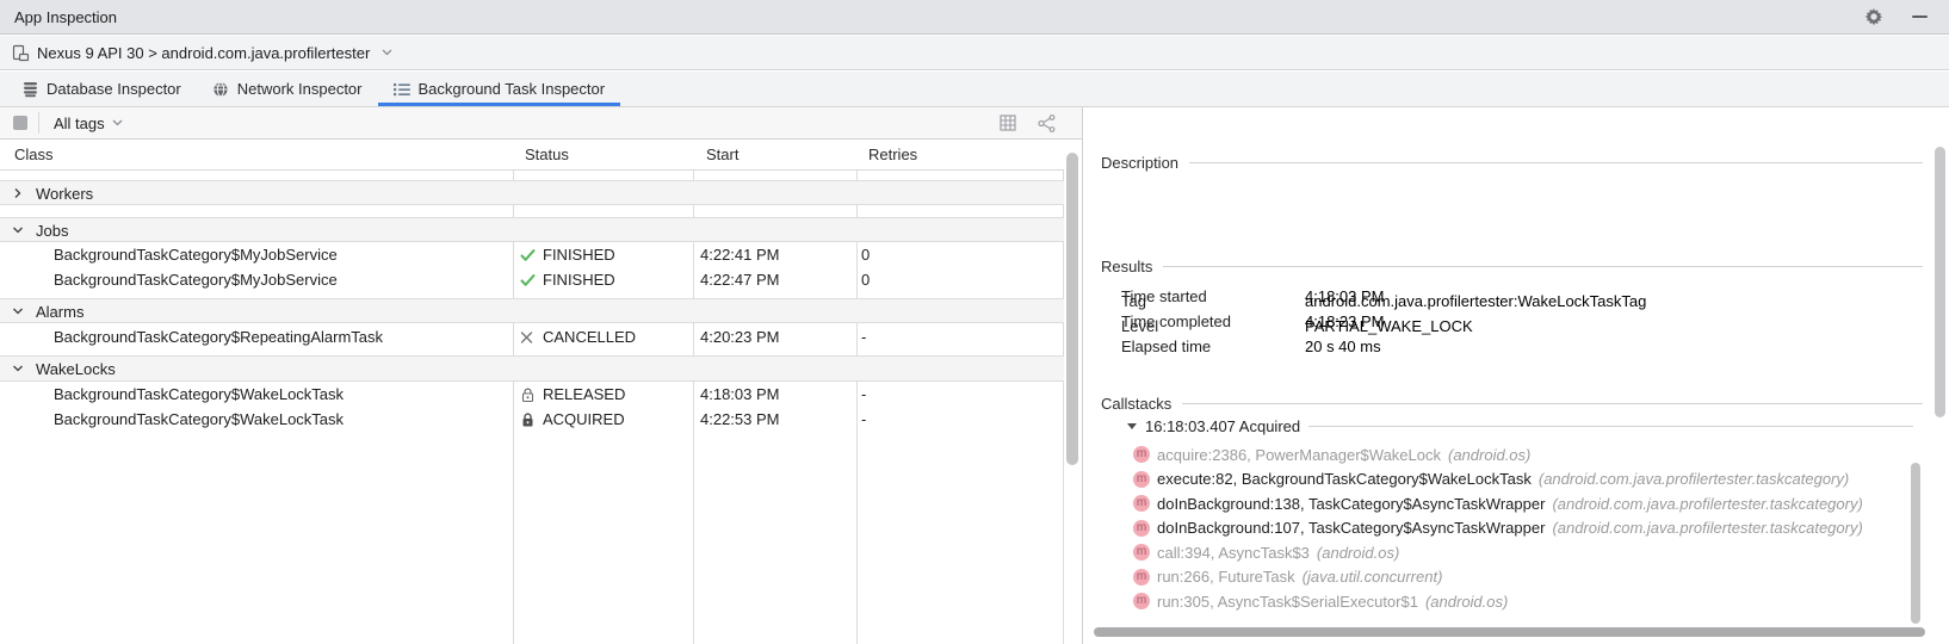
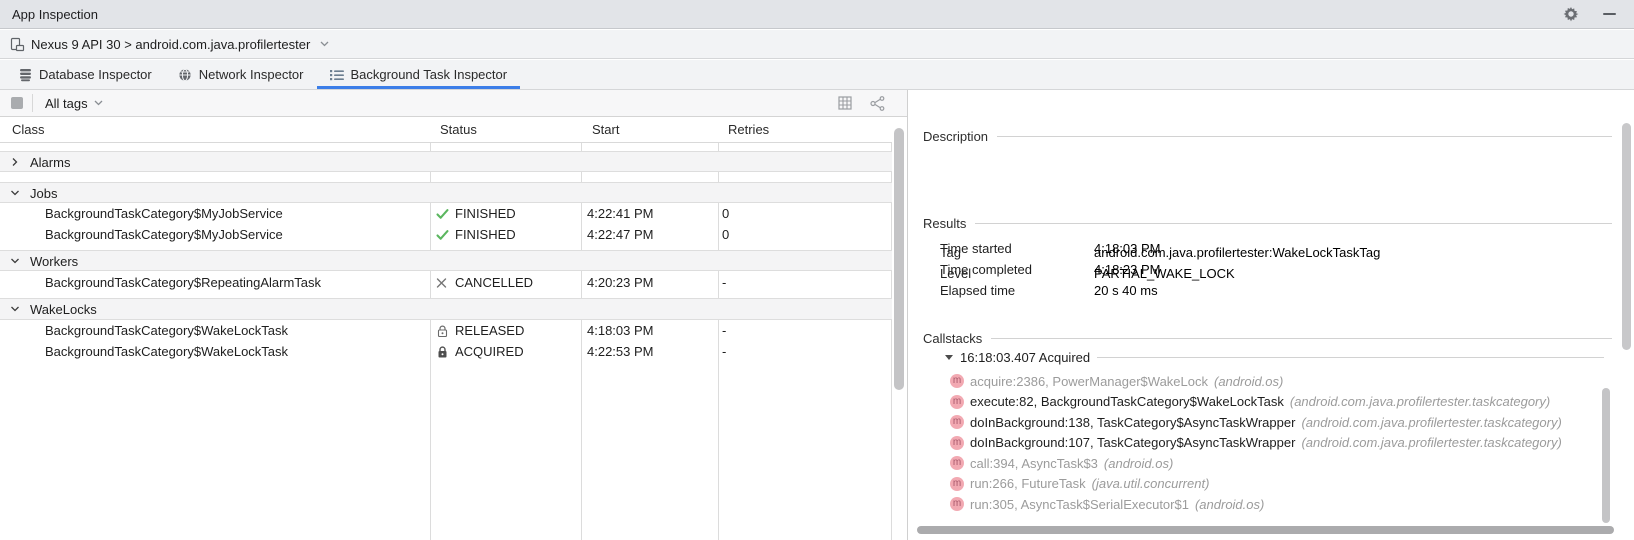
  App Inspection
  Nexus 9 API 30 > android.com.java.profilertester
  Database Inspector
  Network Inspector
  Background Task Inspector
  All tags
  Class
  Status
  Start
  Retries
- Workers
+ Alarms
  Jobs
  BackgroundTaskCategory$MyJobService
  FINISHED
  4:22:41 PM
  0
  BackgroundTaskCategory$MyJobService
  FINISHED
  4:22:47 PM
  0
- Alarms
+ Workers
  BackgroundTaskCategory$RepeatingAlarmTask
  CANCELLED
  4:20:23 PM
  -
  WakeLocks
  BackgroundTaskCategory$WakeLockTask
  RELEASED
  4:18:03 PM
  -
  BackgroundTaskCategory$WakeLockTask
  ACQUIRED
  4:22:53 PM
  -
  Description
  Tag
  android.com.java.profilertester:WakeLockTaskTag
  Level
  PARTIAL_WAKE_LOCK
  Results
  Time started
  4:18:03 PM
  Time completed
  4:18:23 PM
  Elapsed time
  20 s 40 ms
  Callstacks
  16:18:03.407 Acquired
  m
  acquire:2386, PowerManager$WakeLock
  (android.os)
  m
  execute:82, BackgroundTaskCategory$WakeLockTask
  (android.com.java.profilertester.taskcategory)
  m
  doInBackground:138, TaskCategory$AsyncTaskWrapper
  (android.com.java.profilertester.taskcategory)
  m
  doInBackground:107, TaskCategory$AsyncTaskWrapper
  (android.com.java.profilertester.taskcategory)
  m
  call:394, AsyncTask$3
  (android.os)
  m
  run:266, FutureTask
  (java.util.concurrent)
  m
  run:305, AsyncTask$SerialExecutor$1
  (android.os)
